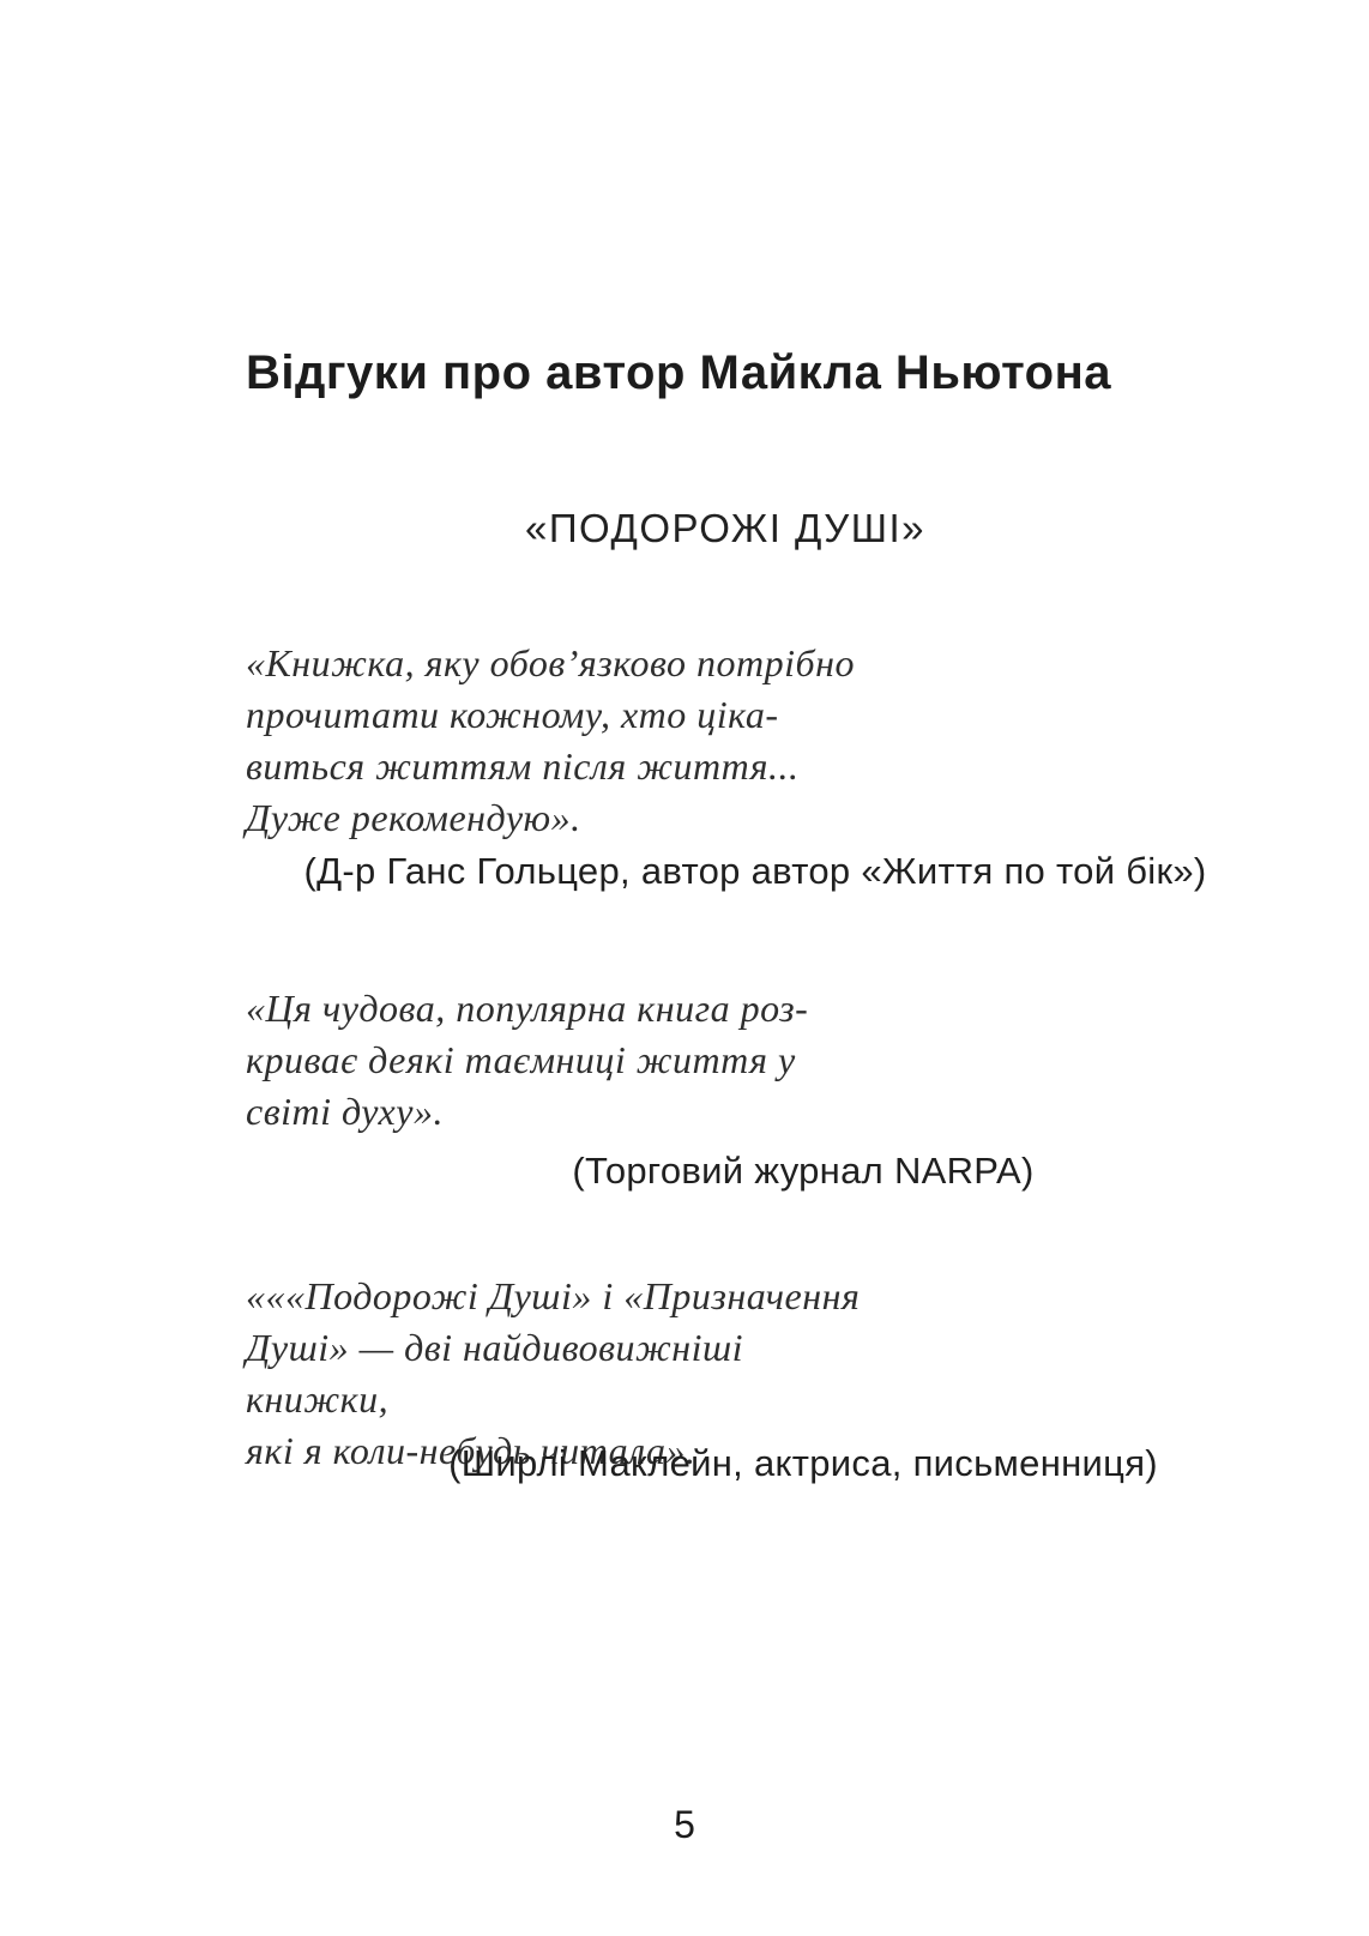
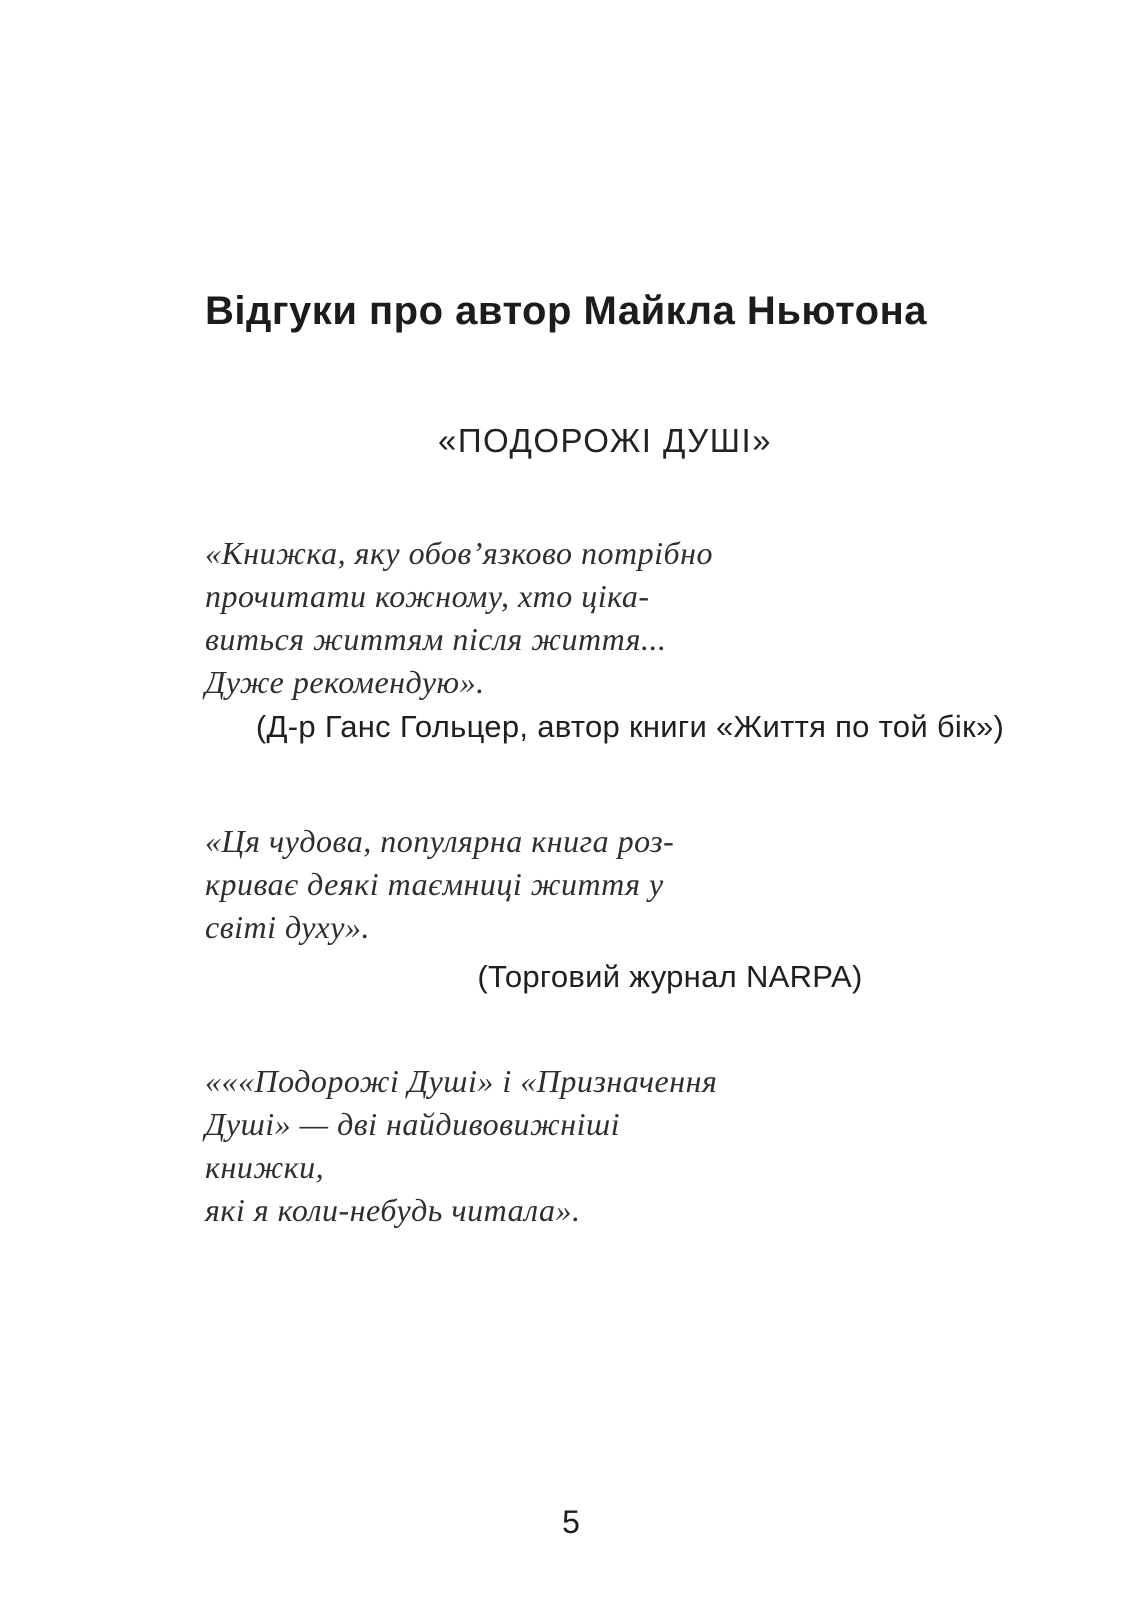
  Відгуки про автор Майкла Ньютона
  «ПОДОРОЖІ ДУШІ»
  «Книжка, яку обов’язково потрібно
  прочитати кожному, хто ціка-
  виться життям після життя...
  Дуже рекомендую».
- (Д-р Ганс Гольцер, автор автор «Життя по той бік»)
+ (Д-р Ганс Гольцер, автор книги «Життя по той бік»)
  «Ця чудова, популярна книга роз-
  криває деякі таємниці життя у
  світі духу».
  (Торговий журнал NARPA)
  «««Подорожі Душі» і «Призначення
  Душі» — дві найдивовижніші книжки,
  які я коли-небудь читала».
- (Ширлі Маклейн, актриса, письменниця)
  5
